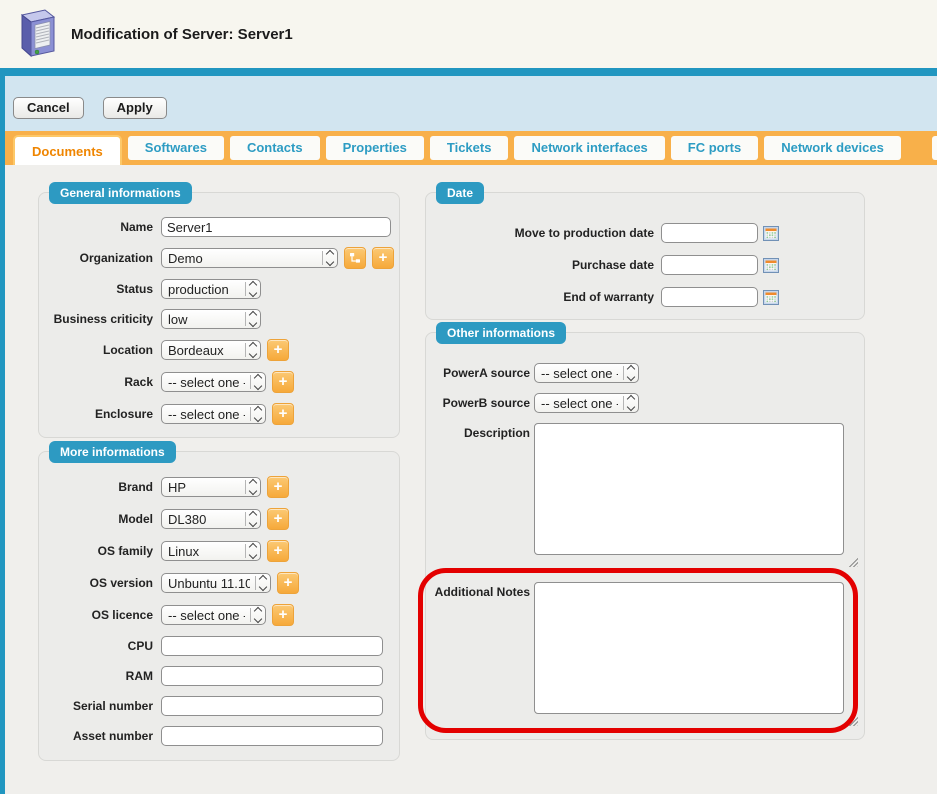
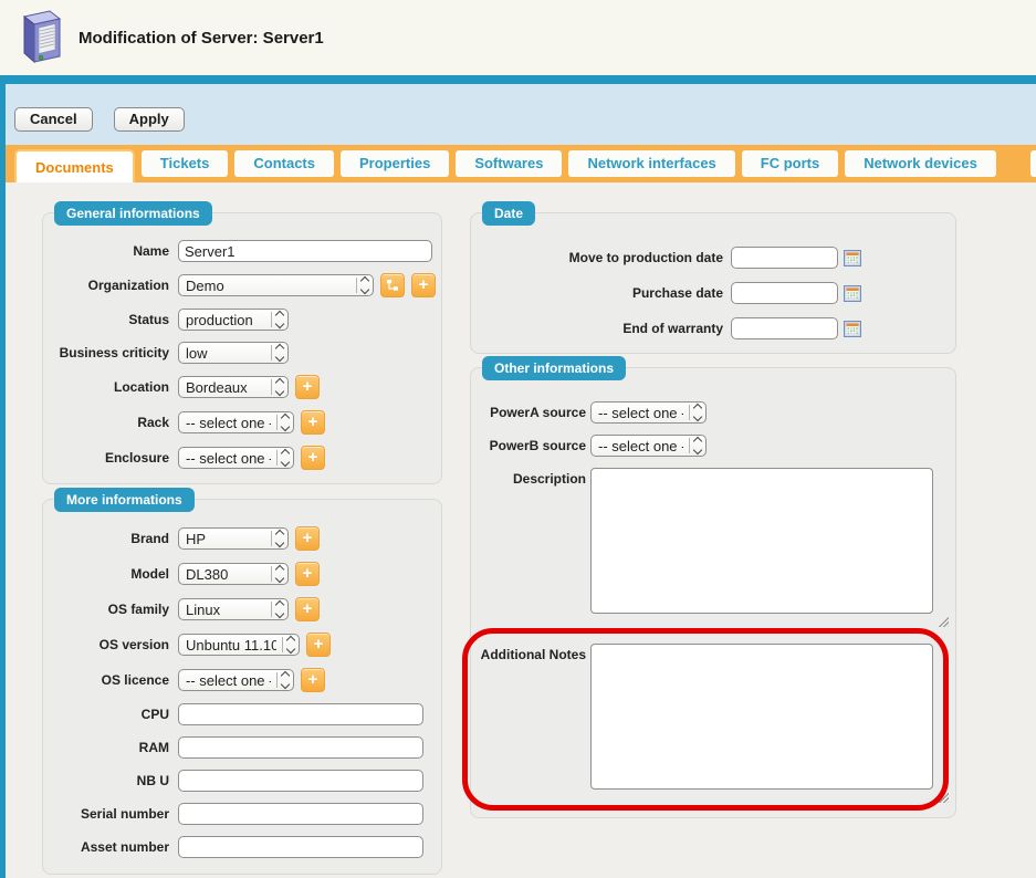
  Modification of Server: Server1
  Cancel
  Apply
  Documents
- Softwares
+ Tickets
  Contacts
  Properties
- Tickets
+ Softwares
  Network interfaces
  FC ports
  Network devices
  General informations
  Name
  Server1
  Organization
  Demo
  +
  Status
  production
  Business criticity
  low
  Location
  Bordeaux
  +
  Rack
  -- select one
  +
  Enclosure
  -- select one
  +
  More informations
  Brand
  HP
  +
  Model
  DL380
  +
  OS family
  Linux
  +
  OS version
  Unbuntu 11.10
  +
  OS licence
  -- select one
  +
  CPU
  RAM
+ NB U
  Serial number
  Asset number
  Date
  Move to production date
  Purchase date
  End of warranty
  Other informations
  PowerA source
  -- select one
  PowerB source
  -- select one
  Description
  Additional Notes
